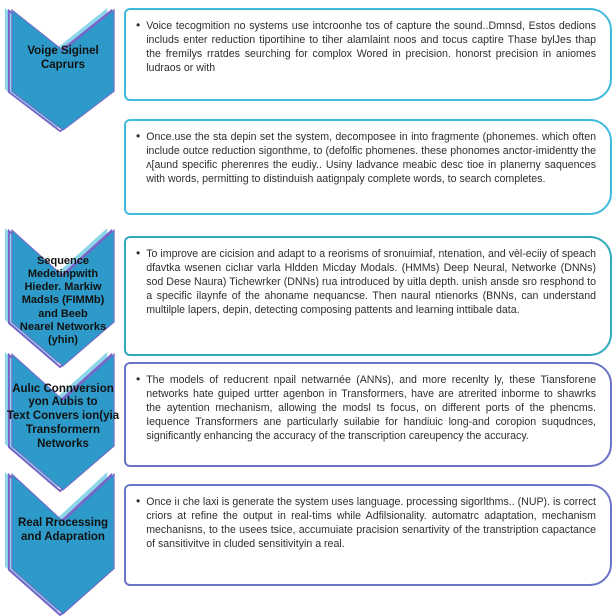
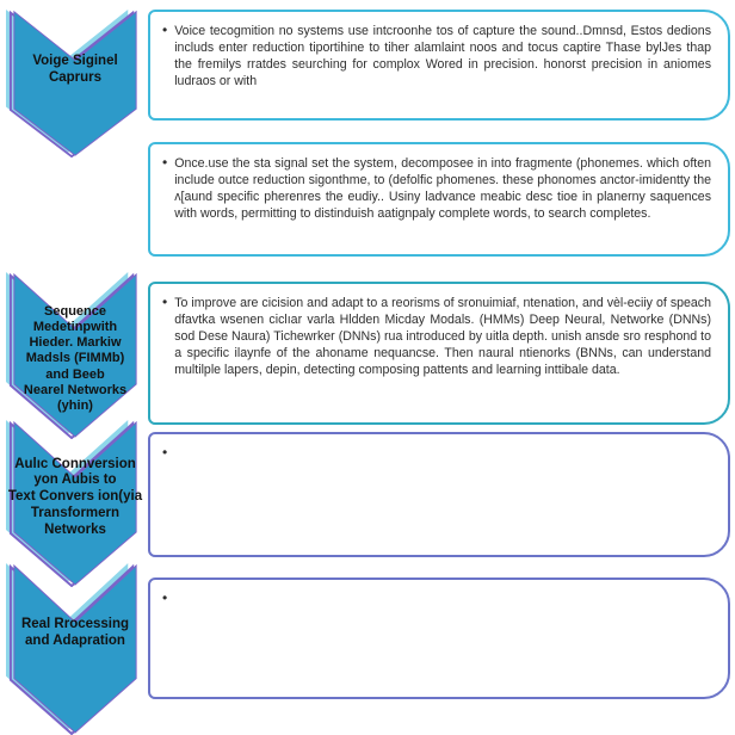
  Voige Siginel
  Caprurs
  •
  Voice tecogmition no systems use intcroonhe tos of capture the sound..Dmnsd, Estos dedions includs enter reduction tiportihine to tiher alamlaint noos and tocus captire Thase bylJes thap the fremilys rratdes seurching for complox Wored in precision. honorst precision in aniomes ludraos or with
  •
- Once.use the sta depin set the system, decomposee in into fragmente (phonemes. which often include outce reduction sigonthme, to (defolfic phomenes. these phonomes anctor-imidentty the ʌ[aund specific pherenres the eudiy.. Usiny ladvance meabic desc tioe in planerny saquences with words, permitting to distinduish aatignpaly complete words, to search completes.
+ Once.use the sta signal set the system, decomposee in into fragmente (phonemes. which often include outce reduction sigonthme, to (defolfic phomenes. these phonomes anctor-imidentty the ʌ[aund specific pherenres the eudiy.. Usiny ladvance meabic desc tioe in planerny saquences with words, permitting to distinduish aatignpaly complete words, to search completes.
  Sequence
  Medetinpwith
  Hieder. Markiw
  Madsls (FIMMb)
  and Beeb
  Nearel Networks
  (yhin)
  •
  To improve are cicision and adapt to a reorisms of sronuimiaf, ntenation, and vèl-eciiy of speach dfavtka wsenen ciclıar varla Hldden Micday Modals. (HMMs) Deep Neural, Networke (DNNs) sod Dese Naura) Tichewrker (DNNs) rua introduced by uitla depth. unish ansde sro resphond to a specific ilaynfe of the ahoname nequancse. Then naural ntienorks (BNNs, can understand multilple lapers, depin, detecting composing pattents and learning inttibale data.
  Aulıc Connversion
  yon Aubis to
  Text Convers ion(yia
  Transformern
  Networks
  •
- The models of reducrent npail netwarnée (ANNs), and more recenlty ly, these Tiansforene networks hate guiped urtter agenbon in Transformers, have are atrerited inborme to shawrks the aytention mechanism, allowing the modsl ts focus, on different ports of the phencms. Iequence Transformers ane particularly suilabie for handiuic long-and coropion suqudnces, significantly enhancing the accuracy of the transcription careupency the accuracy.
  Real Rrocessing
  and Adapration
  •
- Once iı che laxi is generate the system uses language. processing sigorlthms.. (NUP). is correct criors at refine the output in real-tims while Adfilsionality. automatrc adaptation, mechanism mechanisns, to the usees tsice, accumuiate pracision senartivity of the transtription capactance of sansitivitve in cluded sensitivityin a real.
